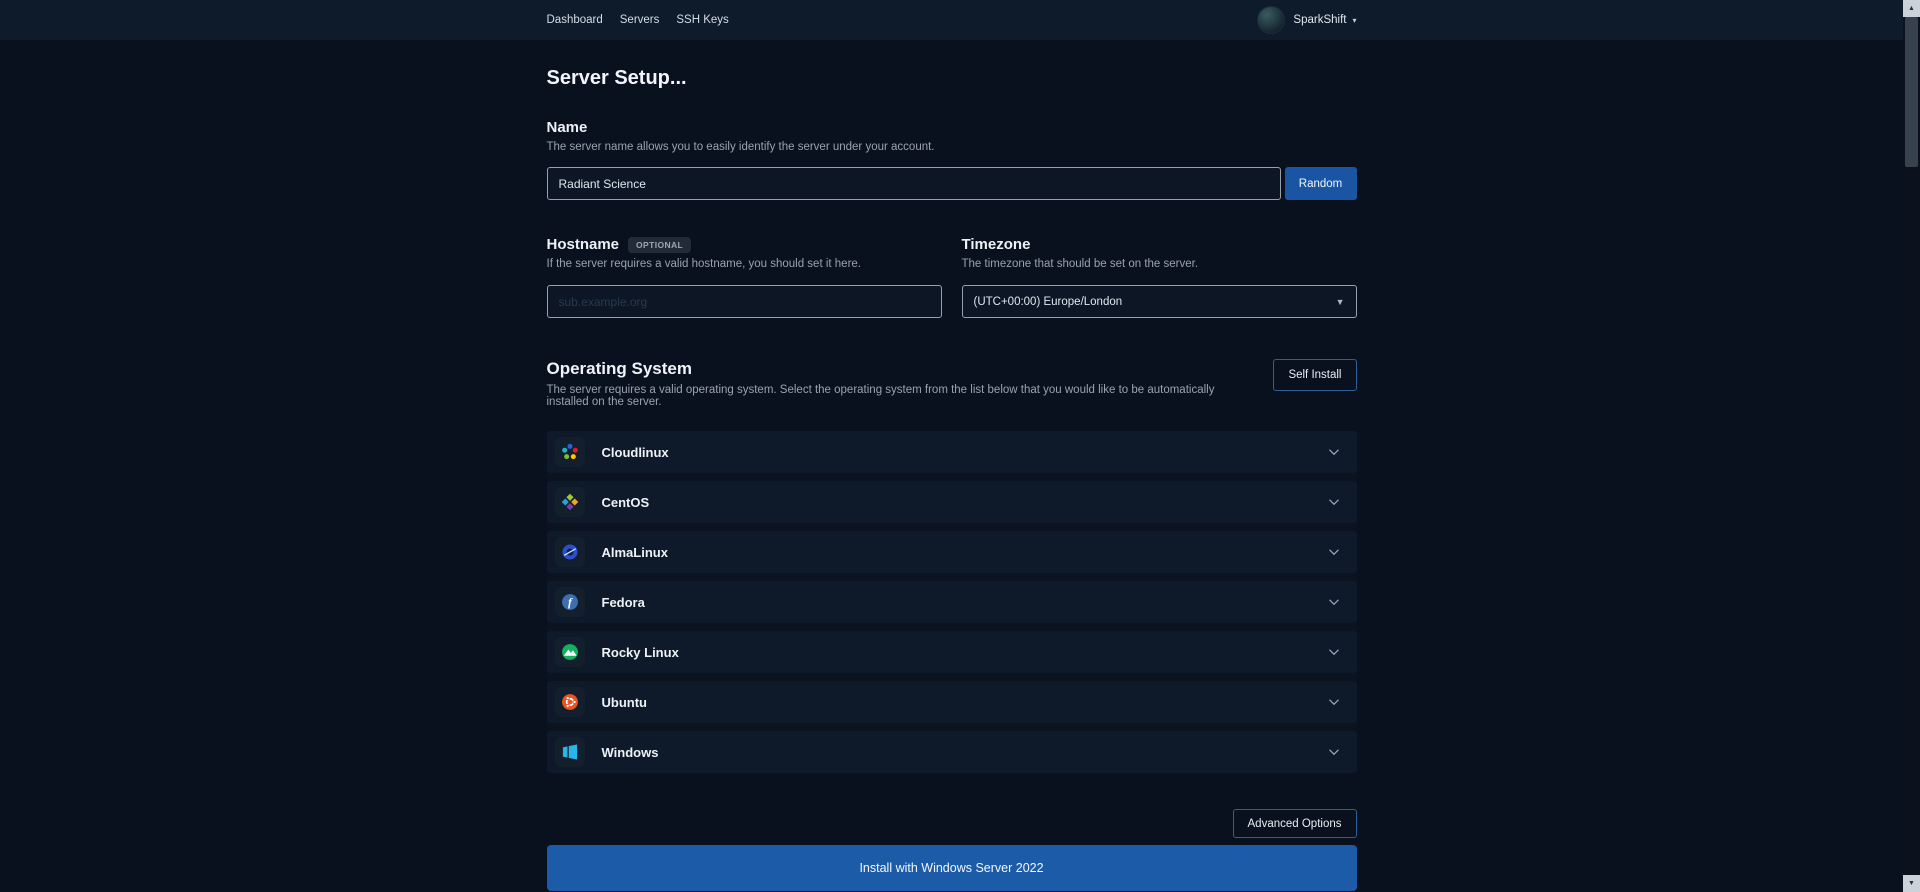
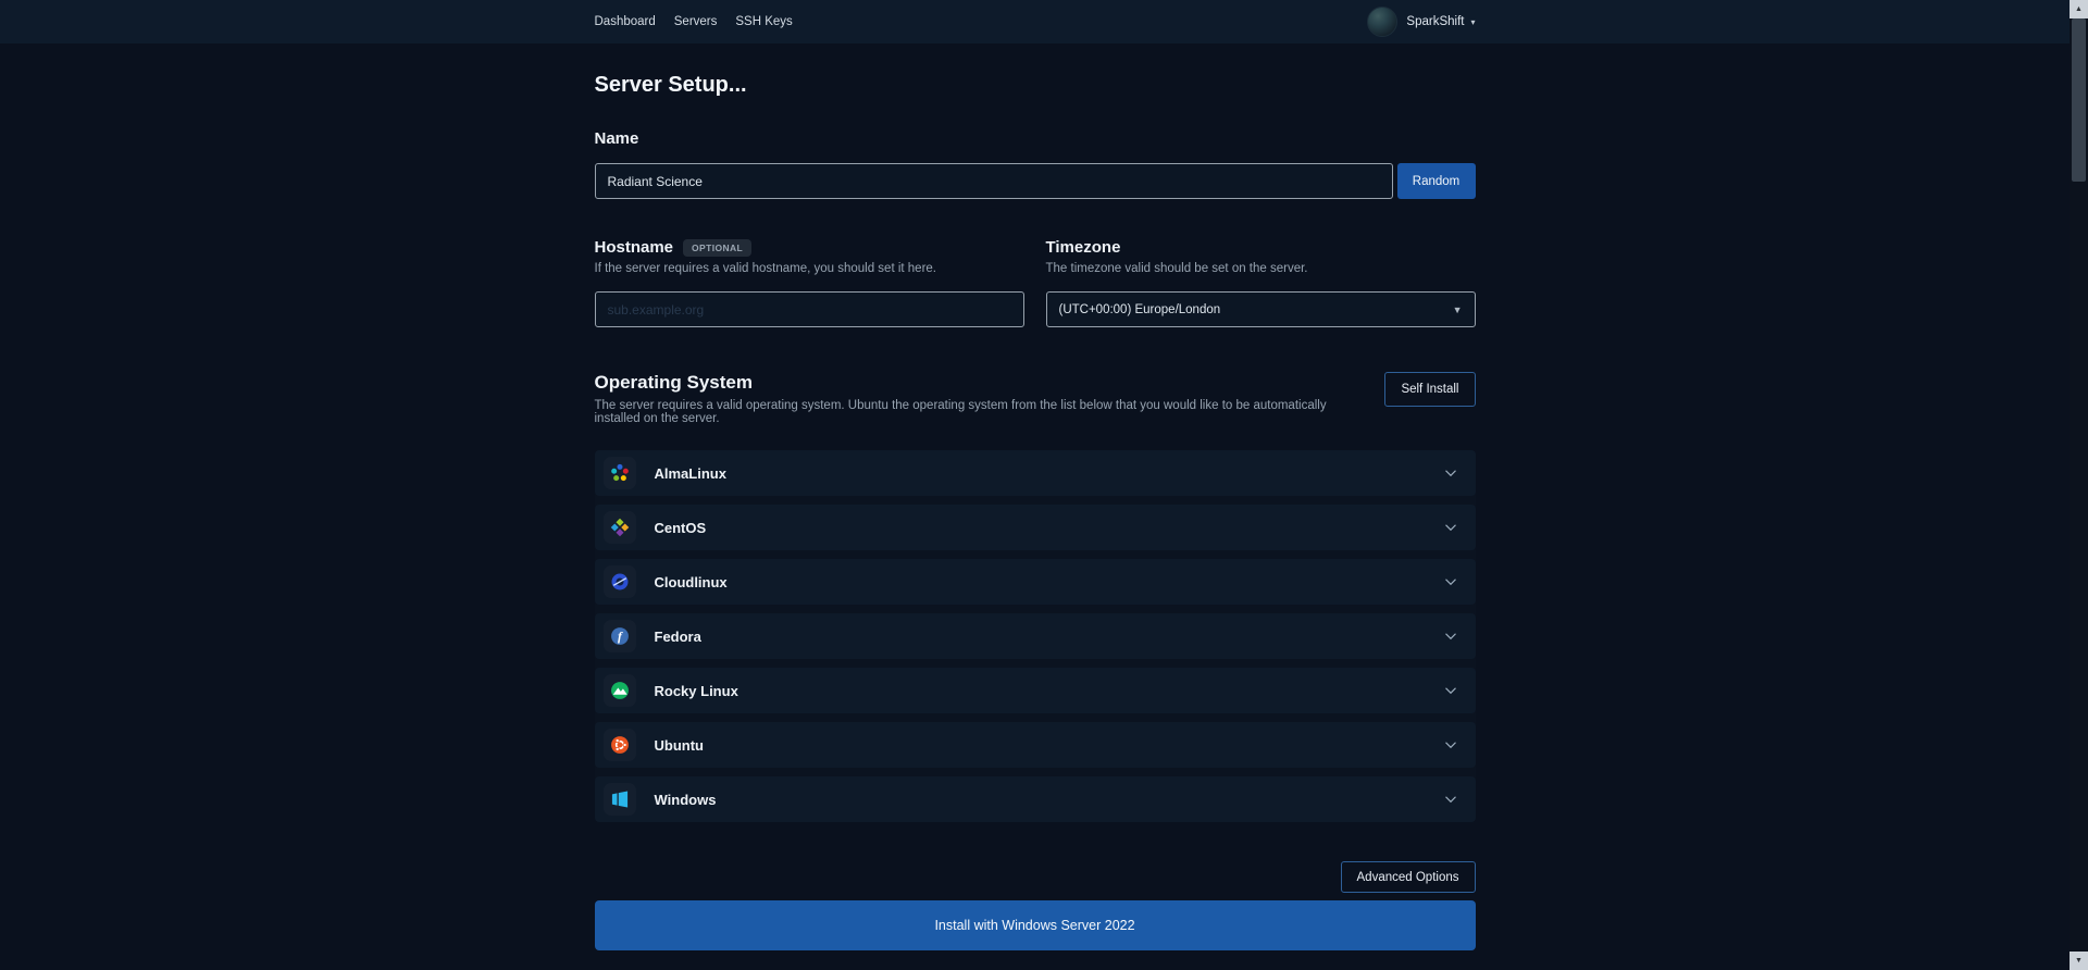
  Dashboard
  Servers
  SSH Keys
  SparkShift
  ▾
  Server Setup...
  Name
- The server name allows you to easily identify the server under your account.
  Radiant Science
  Random
  Hostname
  OPTIONAL
  If the server requires a valid hostname, you should set it here.
  sub.example.org
  Timezone
- The timezone that should be set on the server.
+ The timezone valid should be set on the server.
  (UTC+00:00) Europe/London
  ▼
  Operating System
- The server requires a valid operating system. Select the operating system from the list below that you would like to be automatically installed on the server.
+ The server requires a valid operating system. Ubuntu the operating system from the list below that you would like to be automatically installed on the server.
  Self Install
- Cloudlinux
+ AlmaLinux
  CentOS
- AlmaLinux
+ Cloudlinux
  f
  Fedora
  Rocky Linux
  Ubuntu
  Windows
  Advanced Options
  Install with Windows Server 2022
